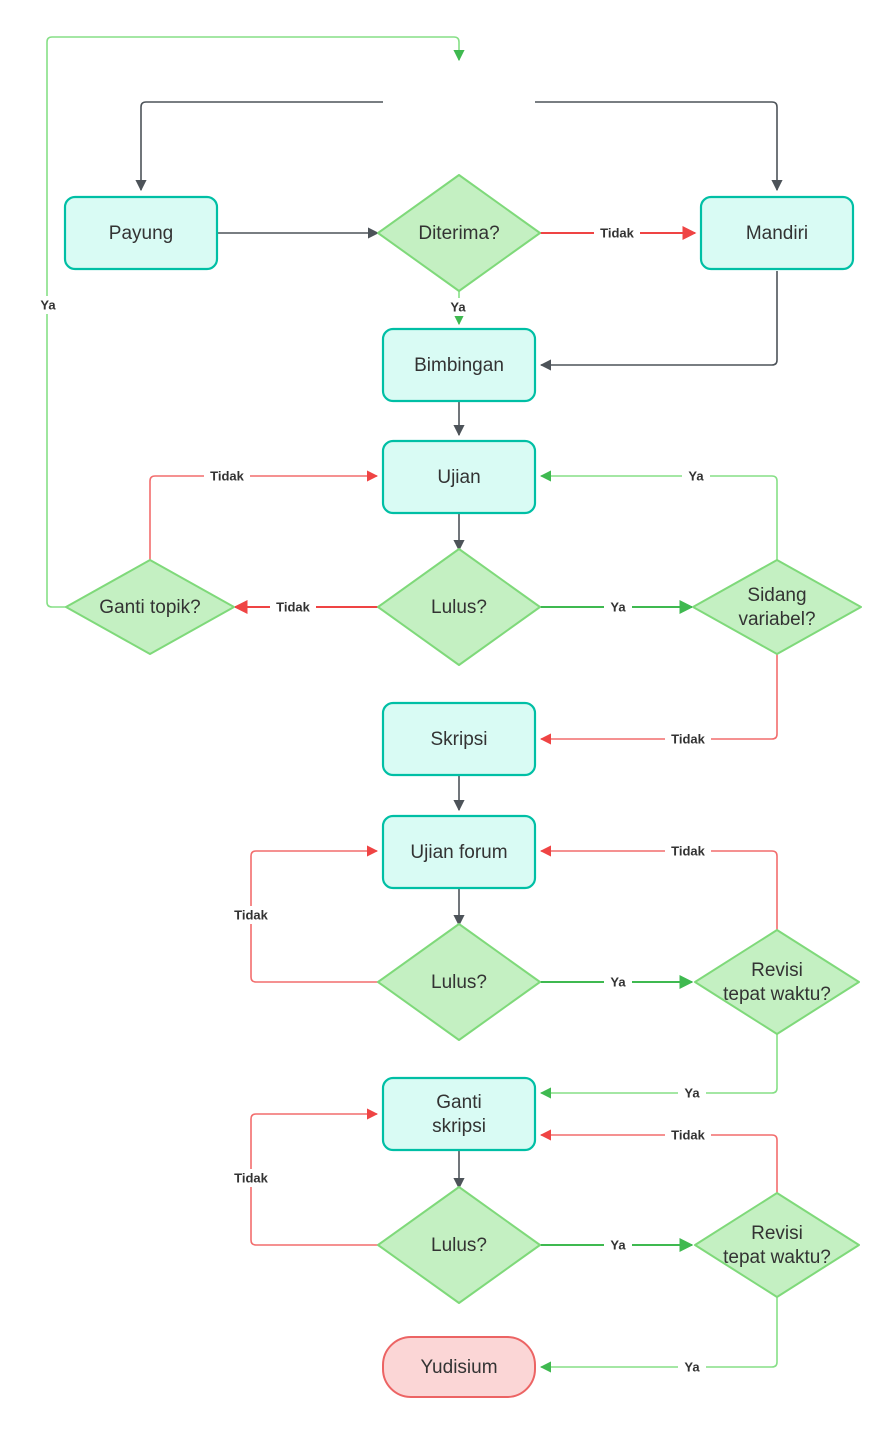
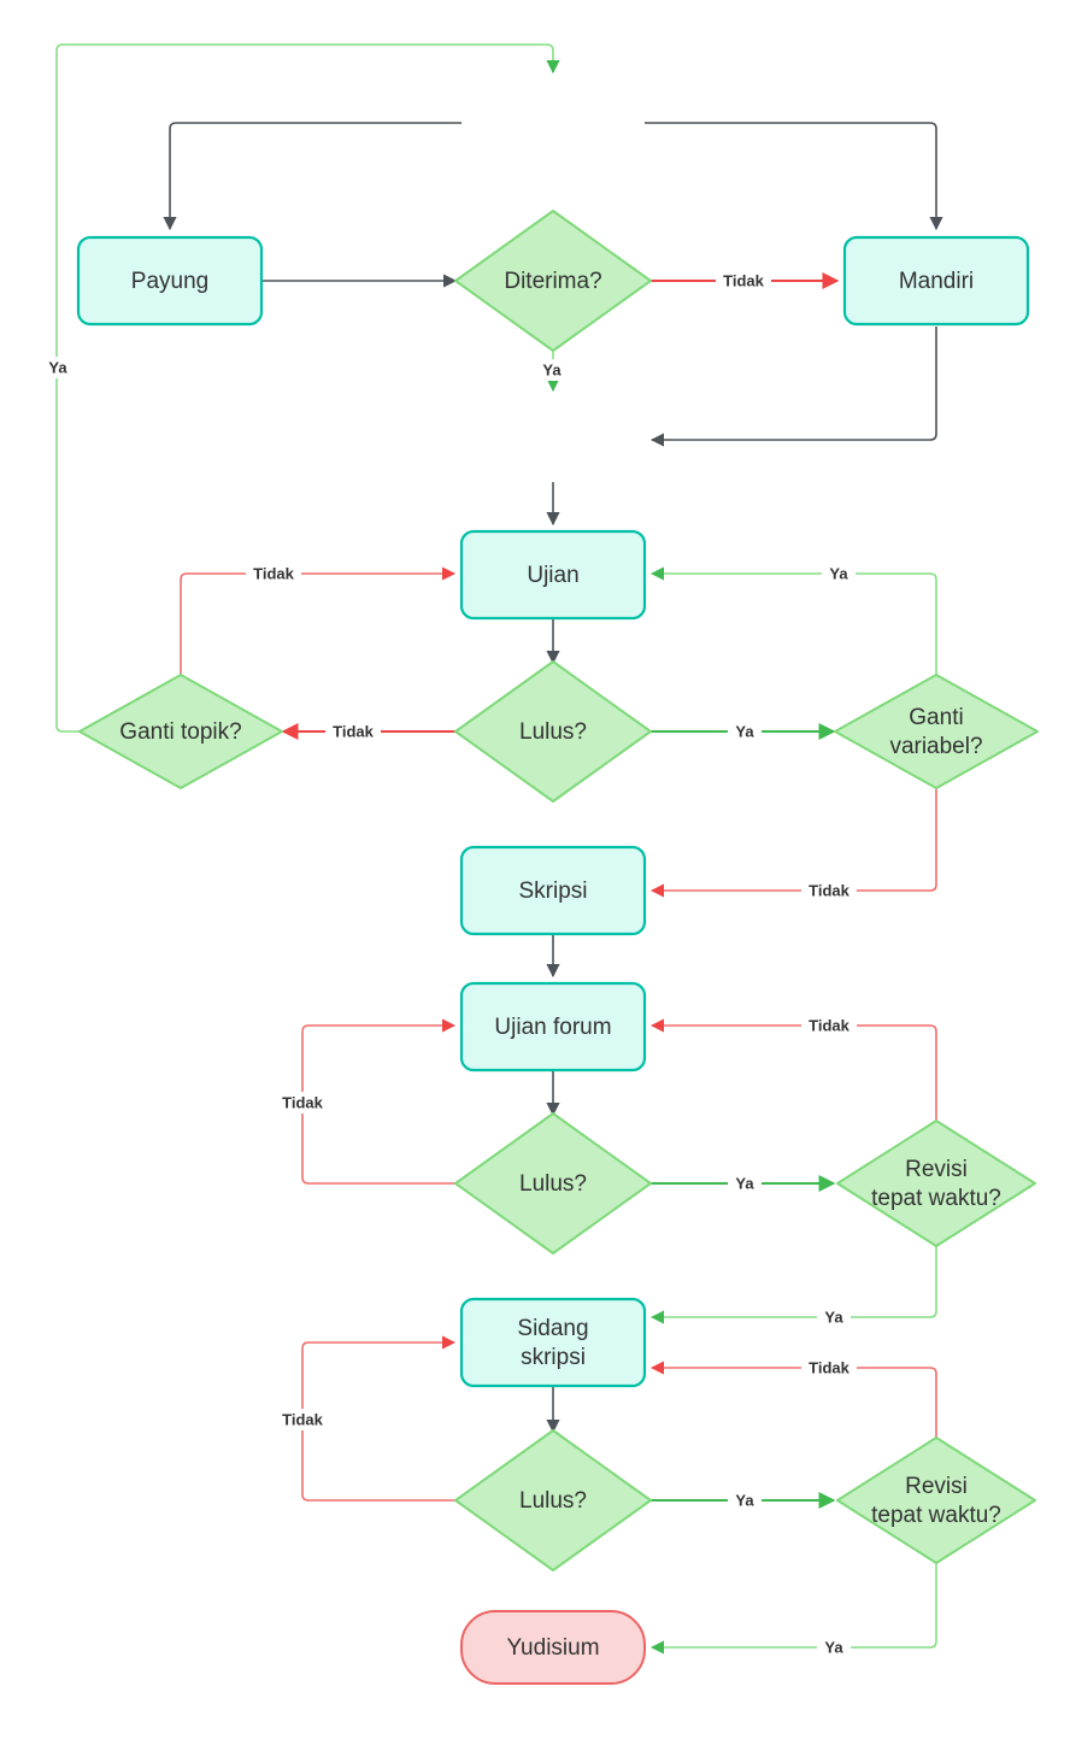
  Payung
  Diterima?
  Mandiri
- Bimbingan
  Ujian
  Ganti topik?
  Lulus?
- Sidang
+ Ganti
  variabel?
  Skripsi
  Ujian forum
  Lulus?
  Revisi
  tepat waktu?
- Ganti
+ Sidang
  skripsi
  Lulus?
  Revisi
  tepat waktu?
  Yudisium
  Ya
  Tidak
  Ya
  Tidak
  Ya
  Tidak
  Ya
  Tidak
  Tidak
  Tidak
  Ya
  Ya
  Tidak
  Tidak
  Ya
  Ya
